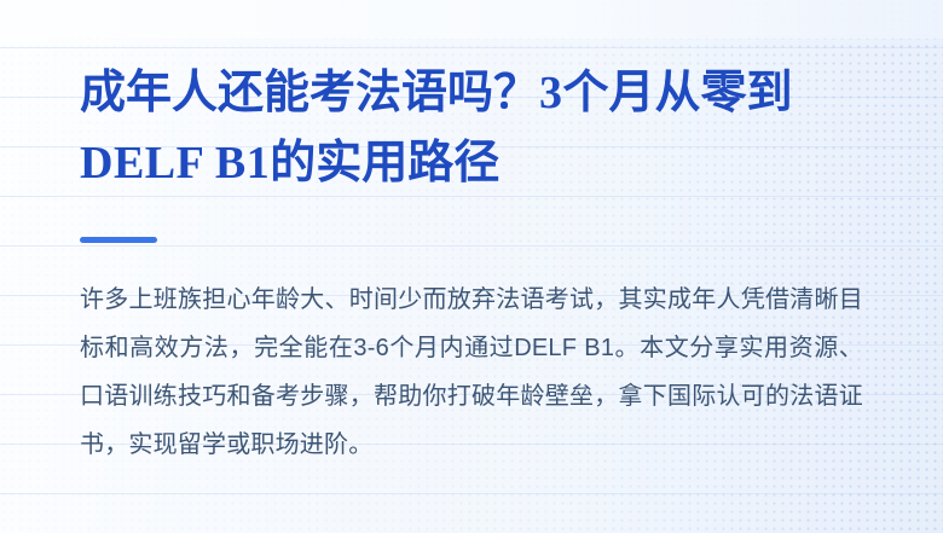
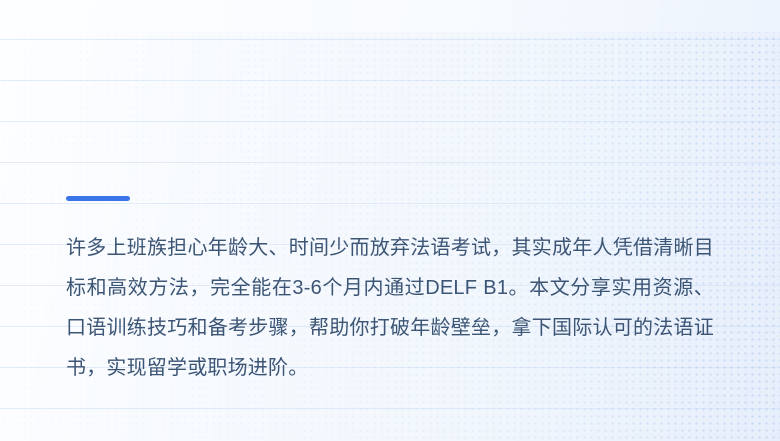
- 成年人还能考法语吗？3个月从零到DELF B1的实用路径
  许多上班族担心年龄大、时间少而放弃法语考试，其实成年人凭借清晰目标和高效方法，完全能在3-6个月内通过DELF B1。本文分享实用资源、口语训练技巧和备考步骤，帮助你打破年龄壁垒，拿下国际认可的法语证书，实现留学或职场进阶。
